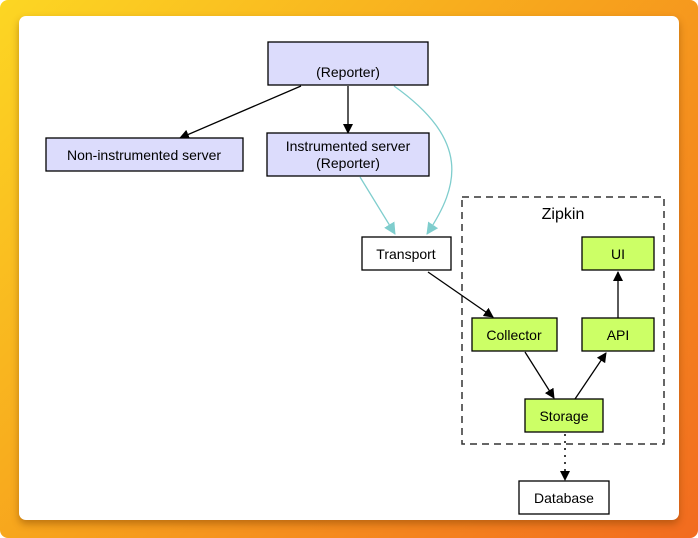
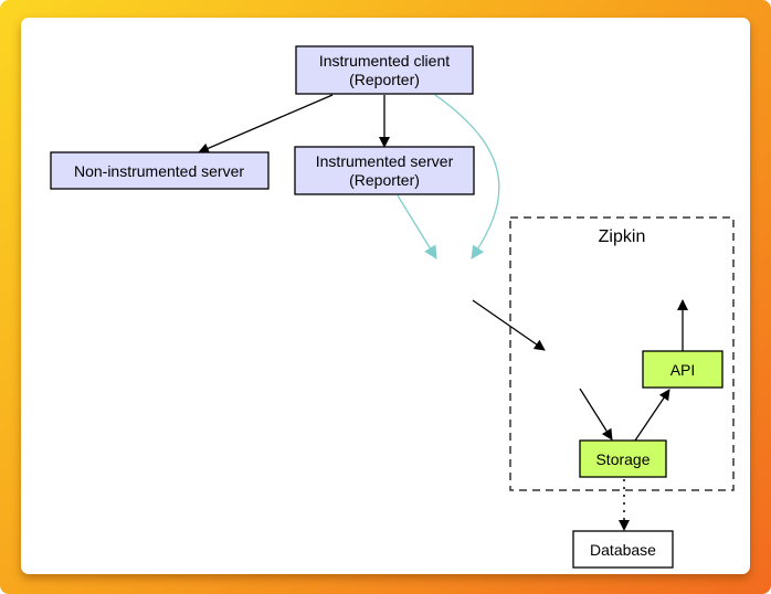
  Zipkin
+ Instrumented client
  (Reporter)
  Non-instrumented server
  Instrumented server
  (Reporter)
- Transport
- UI
- Collector
  API
  Storage
  Database
